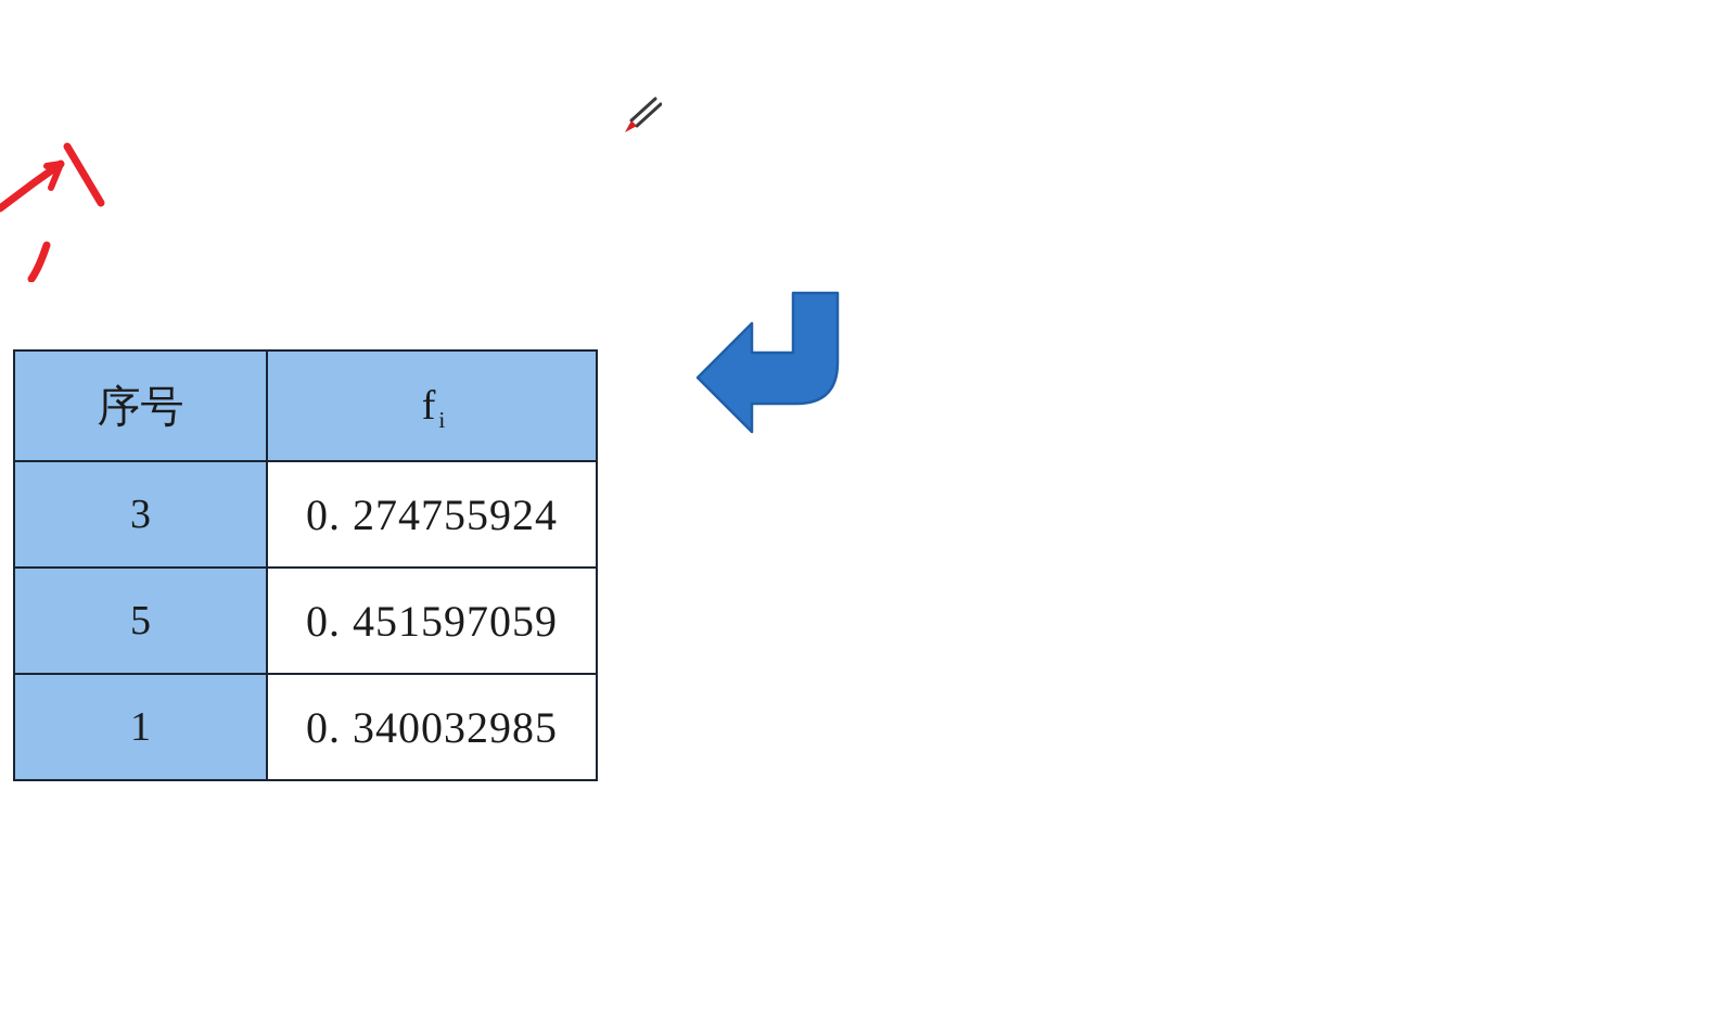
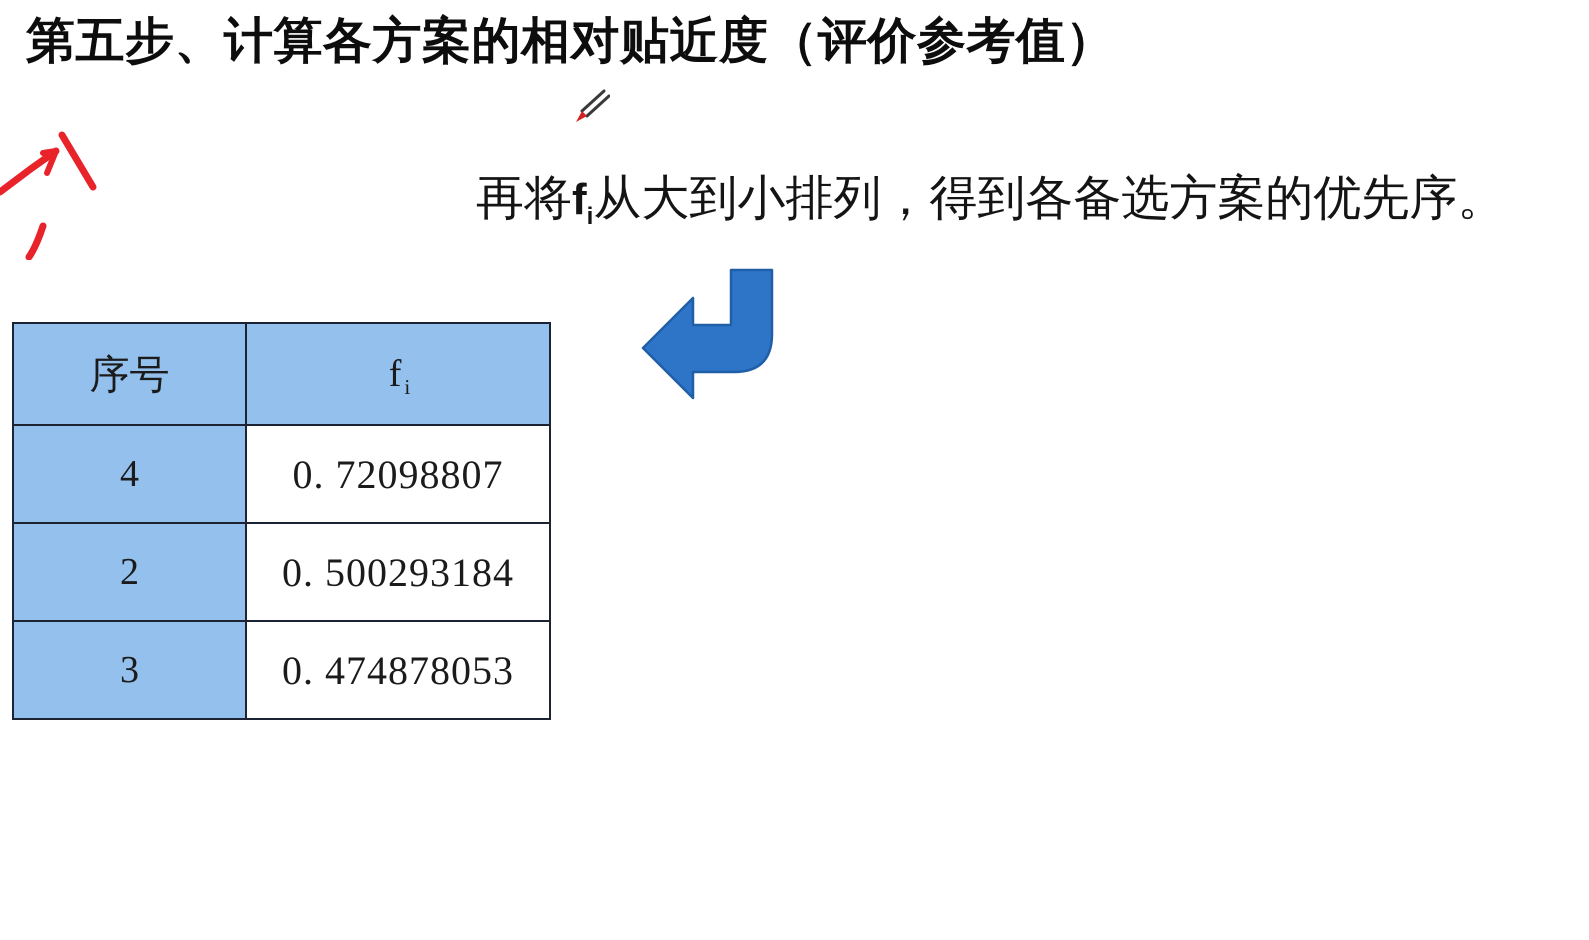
+ 第五步、计算各方案的相对贴近度（评价参考值）
+ 再将fi从大到小排列，得到各备选方案的优先序。
  序号	f i
+ 4	0. 72098807
+ 2	0. 500293184
- 3	0. 274755924
+ 3	0. 474878053
- 5	0. 451597059
- 1	0. 340032985
